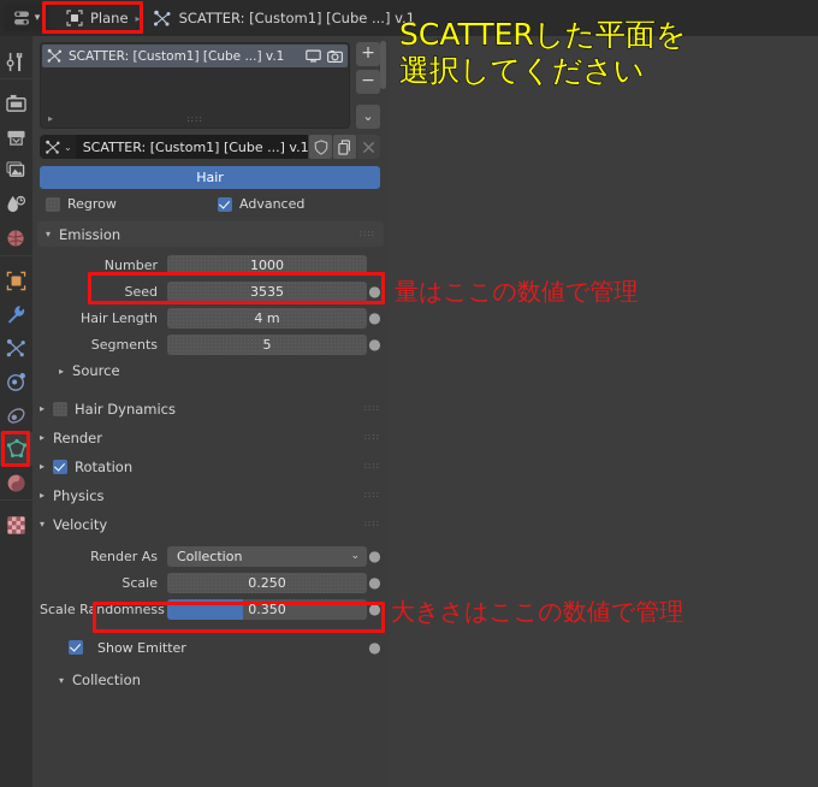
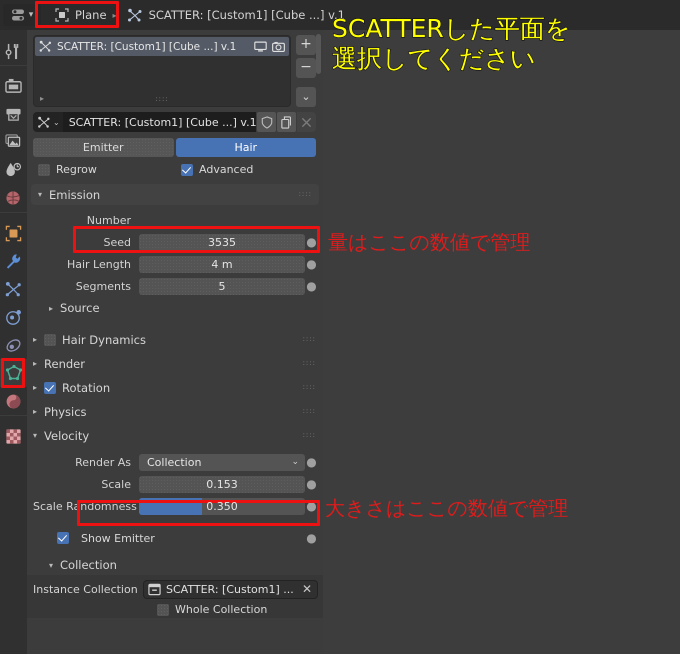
  ▾
  Plane
  ▸
  SCATTER: [Custom1] [Cube ...] v.1
  SCATTER: [Custom1] [Cube ...] v.1
  ▸
  ::::
  +
  −
  ⌄
  ⌄
  SCATTER: [Custom1] [Cube ...] v.1
+ Emitter
  Hair
  Regrow
  Advanced
  ▾
  Emission
  ::::
  Number
- 1000
  ●
  Seed
  3535
  ●
  Hair Length
  4 m
  ●
  Segments
  5
  ●
  ▸
  Source
  ▸
  Hair Dynamics
  ::::
  ▸
  Render
  ::::
  ▸
  Rotation
  ::::
  ▸
  Physics
  ::::
  ▾
  Velocity
  ::::
  Render As
  Collection
  ⌄
  ●
  Scale
- 0.250
+ 0.153
  ●
  Scale Randomness
  0.350
  ●
  Show Emitter
  ●
  ▾
  Collection
+ Instance Collection
+ SCATTER: [Custom1] ...
+ ✕
+ Whole Collection
  SCATTERした平面を
  選択してください
  量はここの数値で管理
  大きさはここの数値で管理
